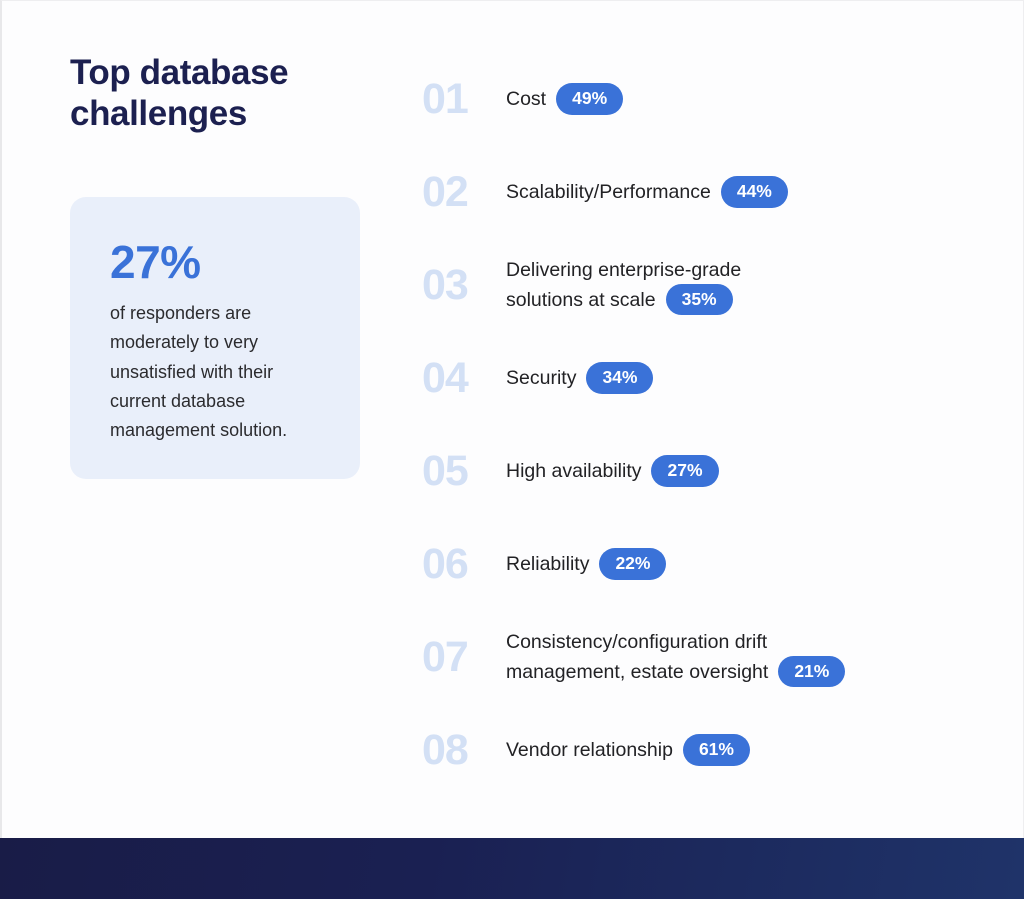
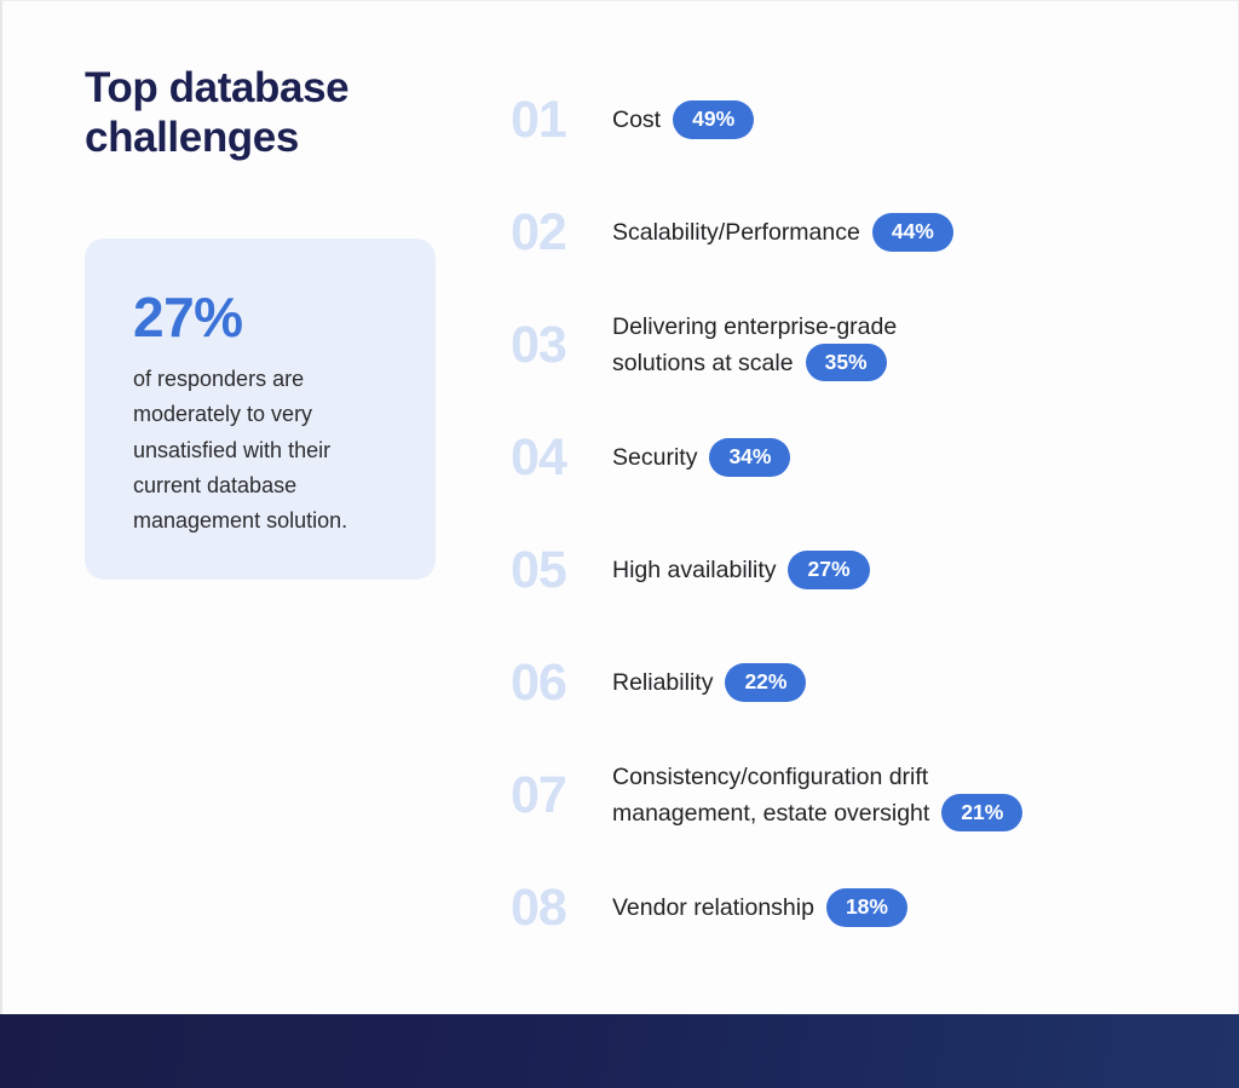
  Top database challenges
  27%
  of responders are moderately to very unsatisfied with their current database management solution.
  01
  Cost 49%
  02
  Scalability/Performance 44%
  03
  Delivering enterprise-grade
  solutions at scale 35%
  04
  Security 34%
  05
  High availability 27%
  06
  Reliability 22%
  07
  Consistency/configuration drift
  management, estate oversight 21%
  08
- Vendor relationship 61%
+ Vendor relationship 18%
